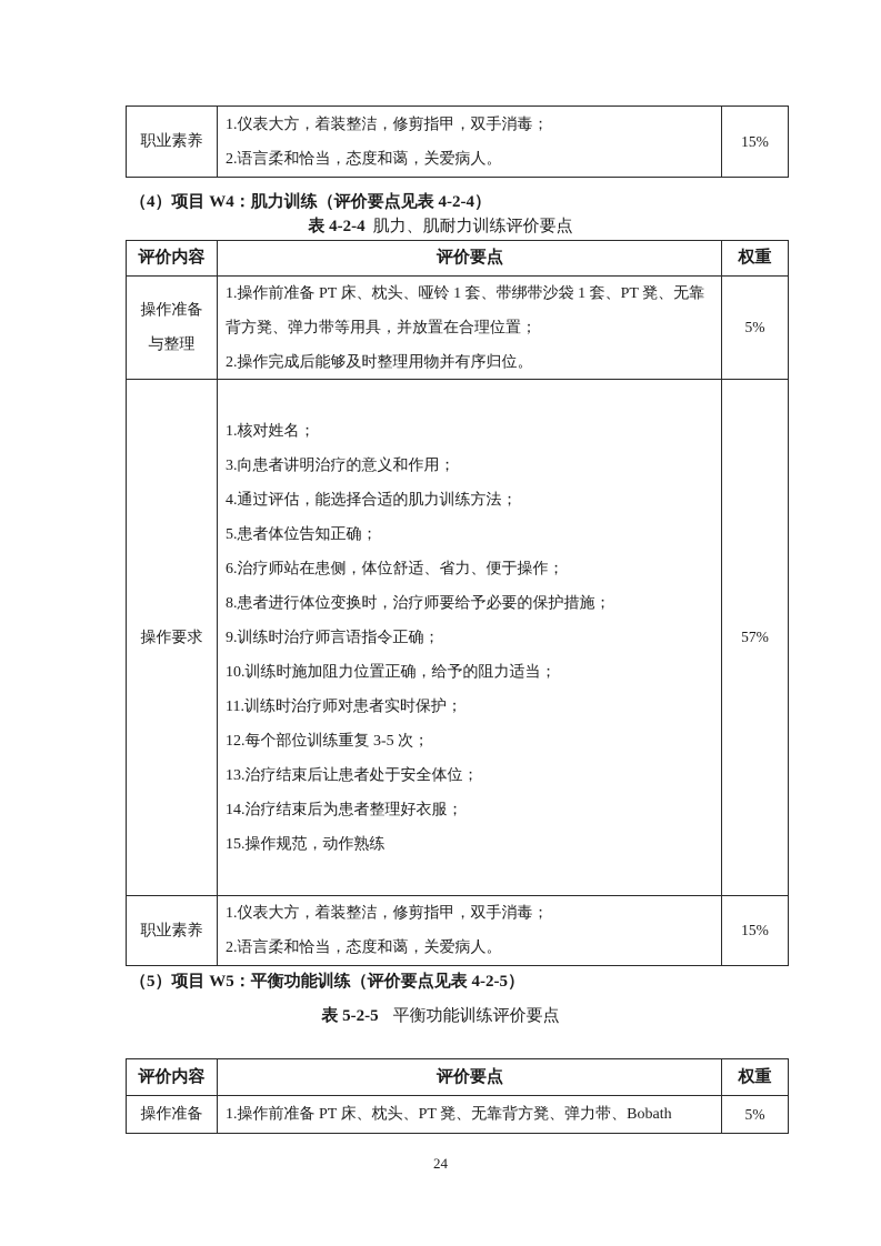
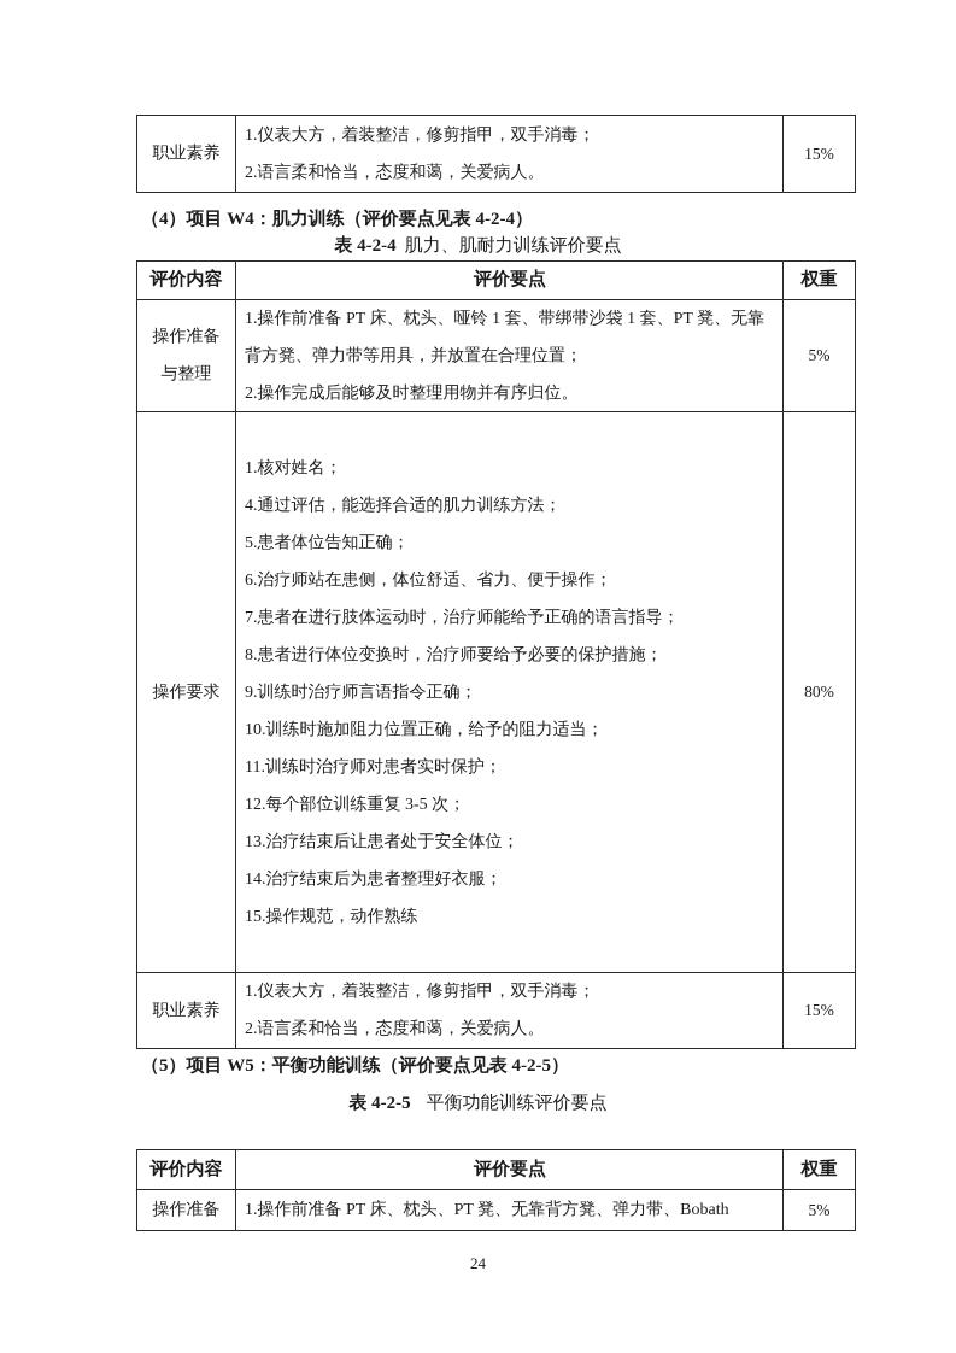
  职业素养
  1.仪表大方，着装整洁，修剪指甲，双手消毒；
  2.语言柔和恰当，态度和蔼，关爱病人。
  15%
  （4）项目 W4：肌力训练（评价要点见表 4-2-4）
  表 4-2-4 肌力、肌耐力训练评价要点
  评价内容
  评价要点
  权重
  操作准备
  与整理
  1.操作前准备 PT 床、枕头、哑铃 1 套、带绑带沙袋 1 套、PT 凳、无靠背方凳、弹力带等用具，并放置在合理位置；
  2.操作完成后能够及时整理用物并有序归位。
  5%
  操作要求
  1.核对姓名；
- 3.向患者讲明治疗的意义和作用；
  4.通过评估，能选择合适的肌力训练方法；
  5.患者体位告知正确；
  6.治疗师站在患侧，体位舒适、省力、便于操作；
+ 7.患者在进行肢体运动时，治疗师能给予正确的语言指导；
  8.患者进行体位变换时，治疗师要给予必要的保护措施；
  9.训练时治疗师言语指令正确；
  10.训练时施加阻力位置正确，给予的阻力适当；
  11.训练时治疗师对患者实时保护；
  12.每个部位训练重复 3-5 次；
  13.治疗结束后让患者处于安全体位；
  14.治疗结束后为患者整理好衣服；
  15.操作规范，动作熟练
- 57%
+ 80%
  职业素养
  1.仪表大方，着装整洁，修剪指甲，双手消毒；
  2.语言柔和恰当，态度和蔼，关爱病人。
  15%
  （5）项目 W5：平衡功能训练（评价要点见表 4-2-5）
- 表 5-2-5 平衡功能训练评价要点
+ 表 4-2-5 平衡功能训练评价要点
  评价内容
  评价要点
  权重
  操作准备
  1.操作前准备 PT 床、枕头、PT 凳、无靠背方凳、弹力带、Bobath
  5%
  24
